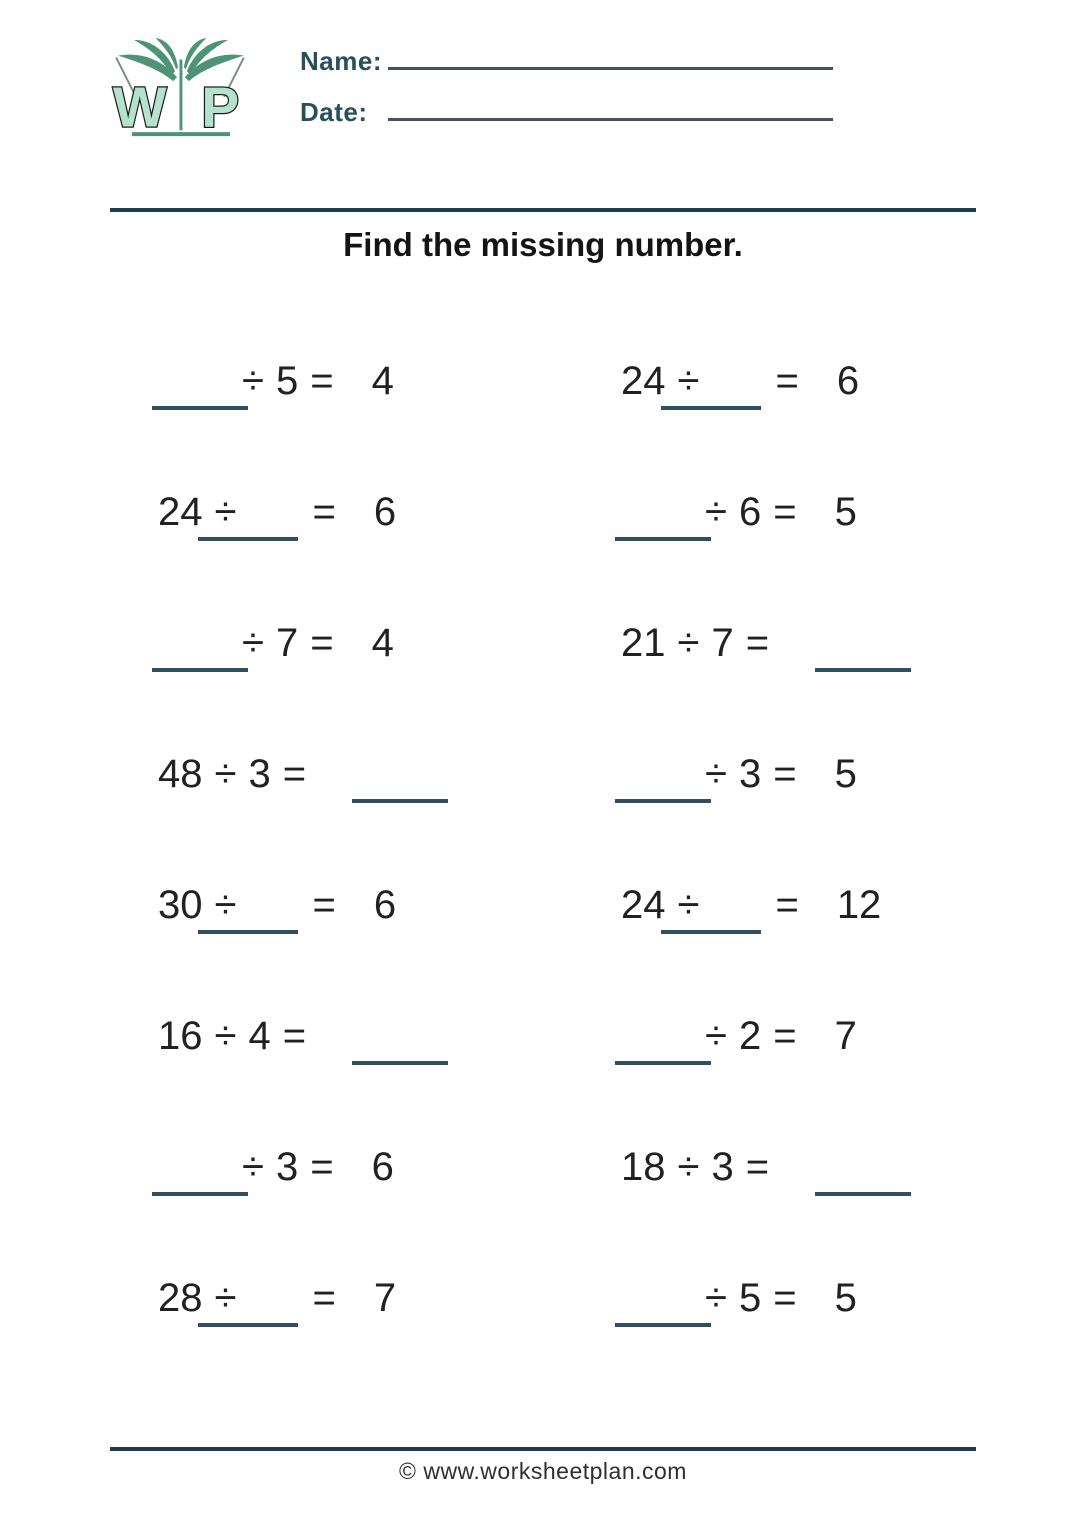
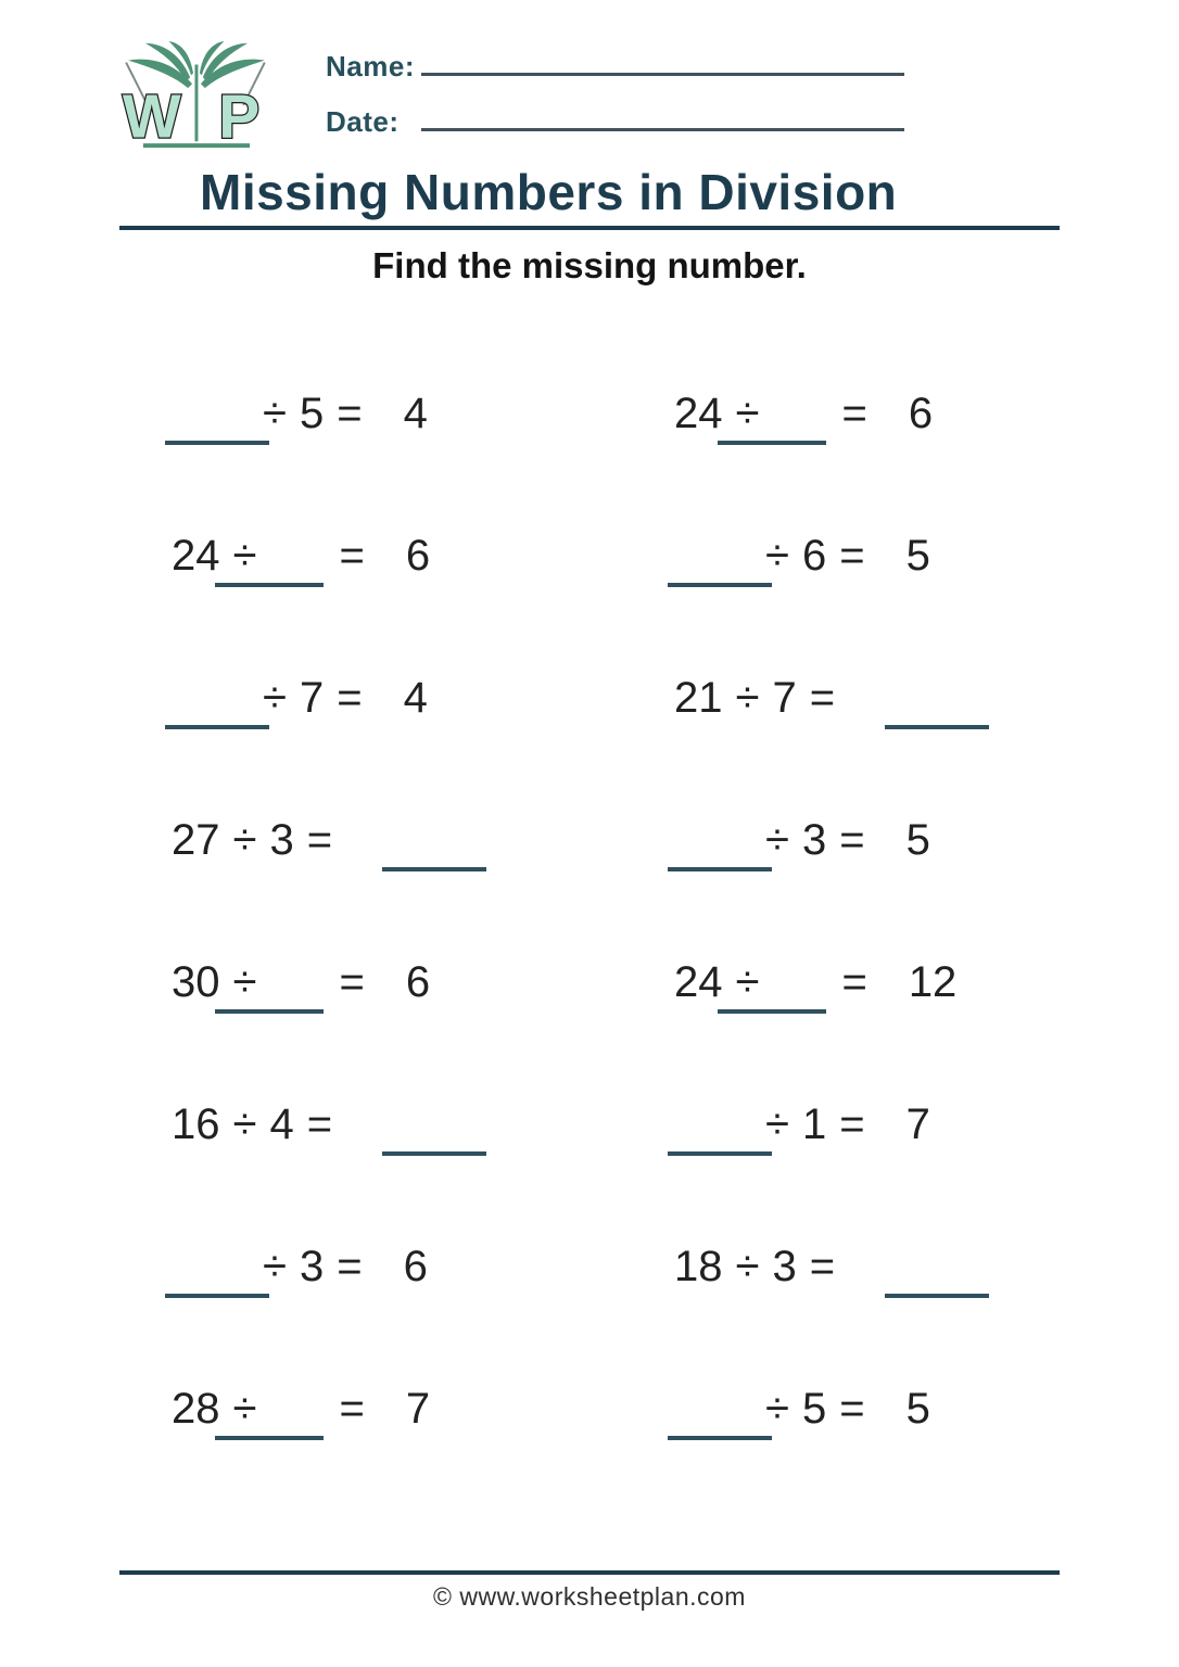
  W
  P
  Name:
  Date:
+ Missing Numbers in Division
  Find the missing number.
  ÷ 5 = 4
  24 ÷ = 6
  24 ÷ = 6
  ÷ 6 = 5
  ÷ 7 = 4
  21 ÷ 7 =
- 48 ÷ 3 =
+ 27 ÷ 3 =
  ÷ 3 = 5
  30 ÷ = 6
  24 ÷ = 12
  16 ÷ 4 =
- ÷ 2 = 7
+ ÷ 1 = 7
  ÷ 3 = 6
  18 ÷ 3 =
  28 ÷ = 7
  ÷ 5 = 5
  © www.worksheetplan.com
